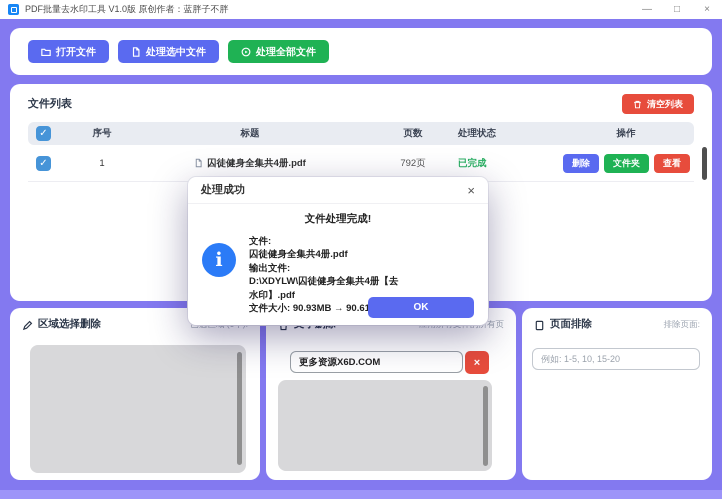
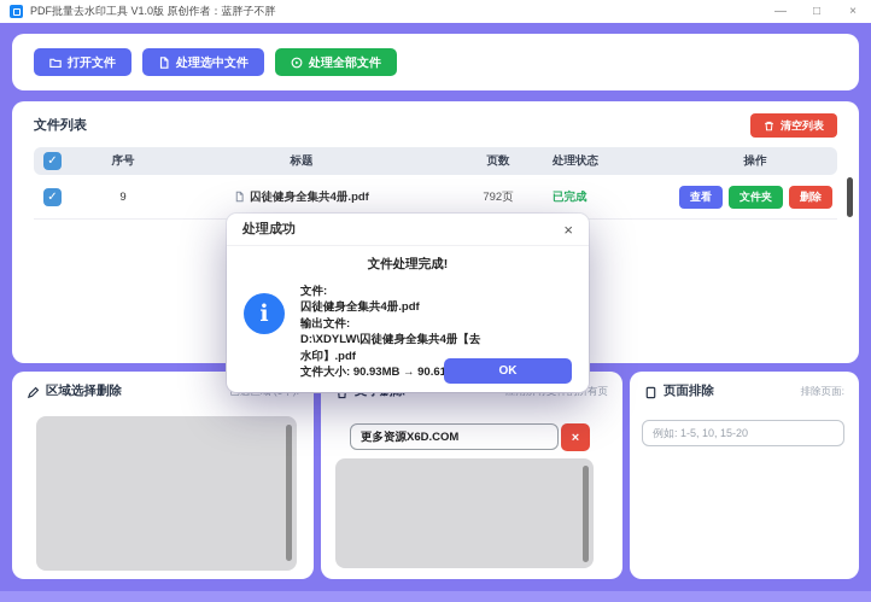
  PDF批量去水印工具 V1.0版 原创作者：蓝胖子不胖
  —
  □
  ×
  打开文件
  处理选中文件
  处理全部文件
  文件列表
  清空列表
  ✓
  序号
  标题
  页数
  处理状态
  操作
  ✓
- 1
+ 9
  囚徒健身全集共4册.pdf
  792页
  已完成
- 删除
+ 查看
  文件夹
- 查看
+ 删除
  处理成功
  ×
  文件处理完成!
  i
  文件:
  囚徒健身全集共4册.pdf
  输出文件:
  D:\XDYLW\囚徒健身全集共4册【去水印】.pdf
  文件大小: 90.93MB → 90.6
  OK
  区域选择删除
  更多资源X6D.COM
  ×
  页面排除
  排除页面:
  例如: 1-5, 10, 15-20
